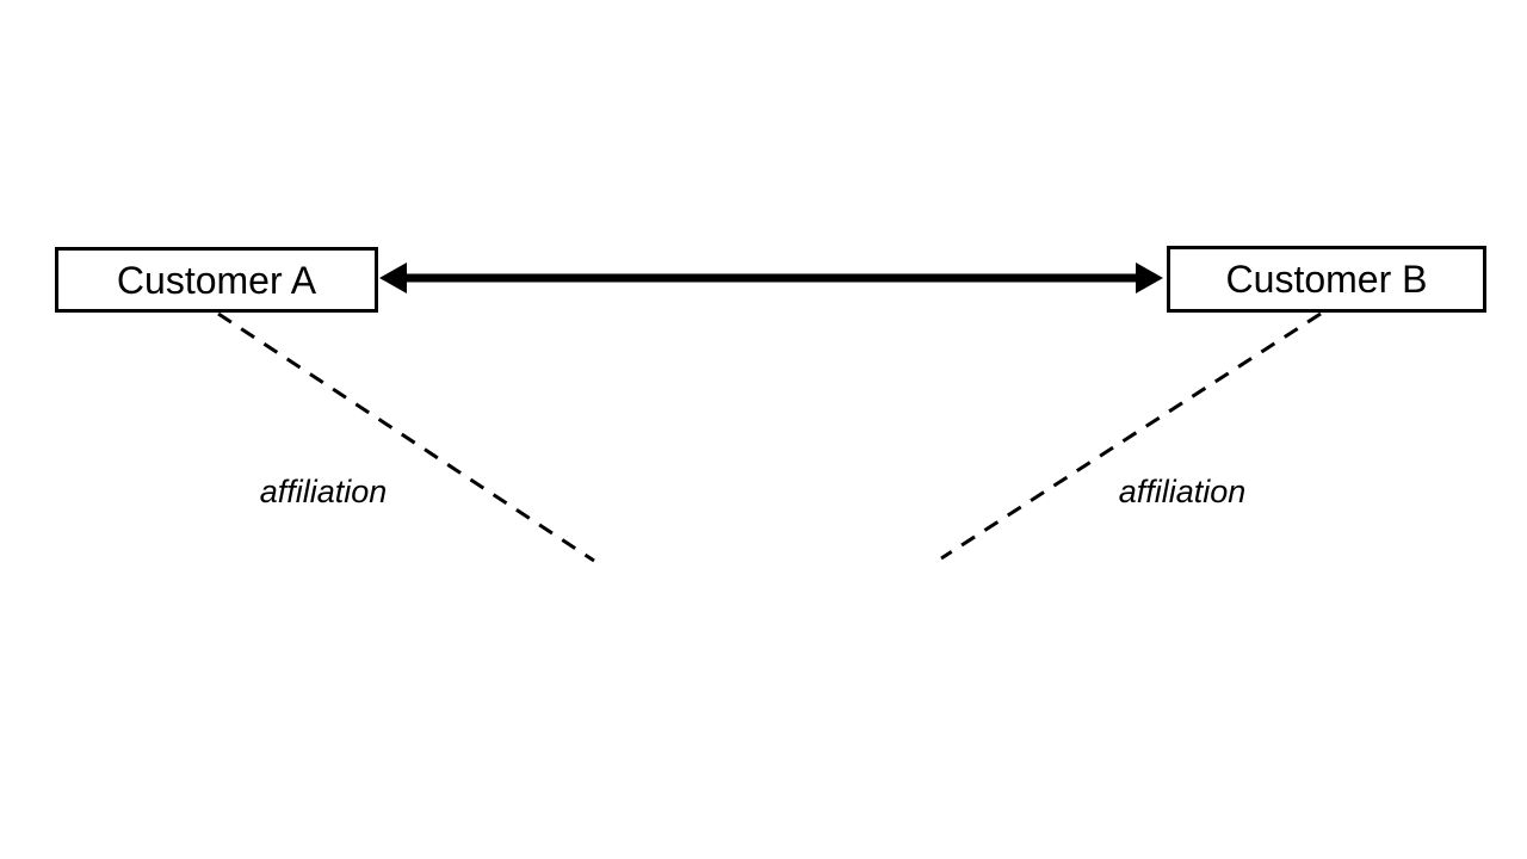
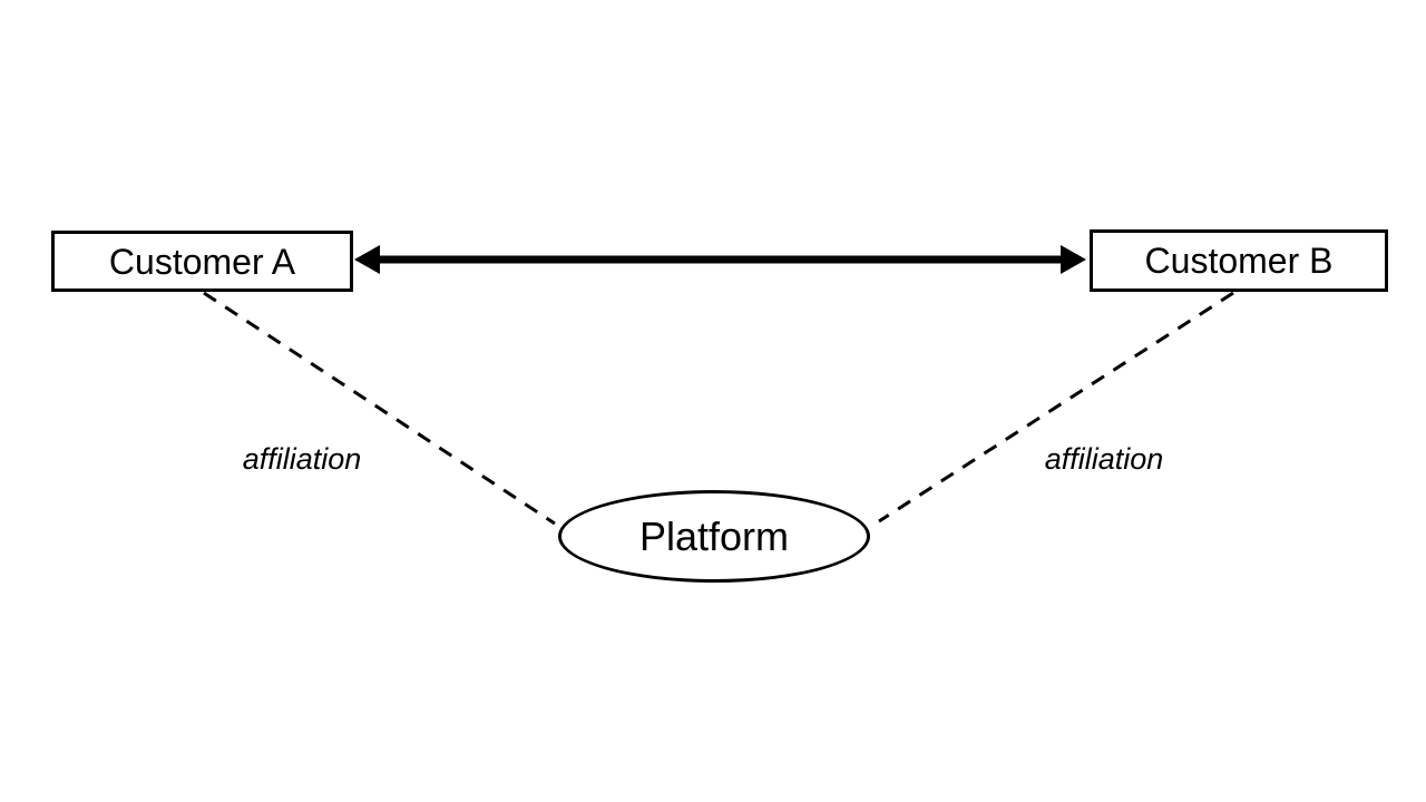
  Customer A
  Customer B
+ Platform
  affiliation
  affiliation
